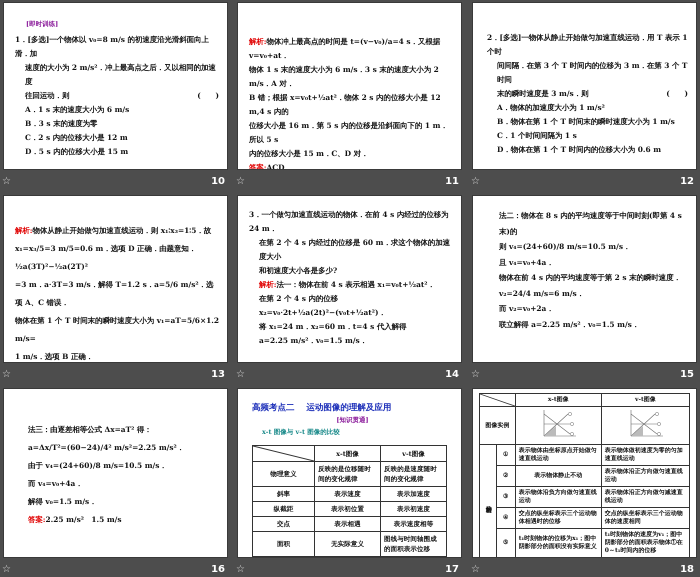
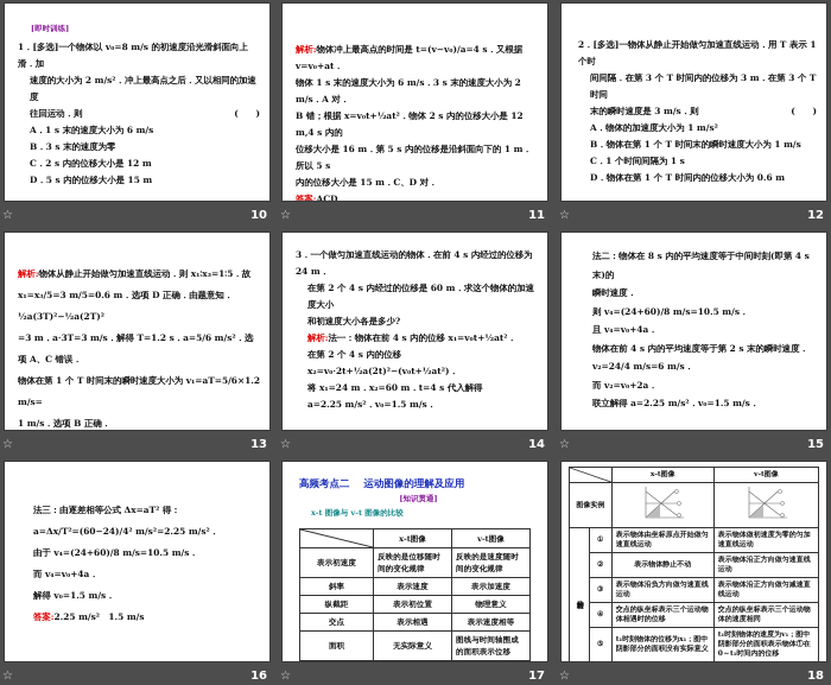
  [即时训练]
  1．[多选]一个物体以 v₀=8 m/s 的初速度沿光滑斜面向上滑．加
  速度的大小为 2 m/s²．冲上最高点之后．又以相同的加速度
  往回运动．则
  ( )
  A．1 s 末的速度大小为 6 m/s
  B．3 s 末的速度为零
  C．2 s 内的位移大小是 12 m
  D．5 s 内的位移大小是 15 m
  ☆
  10
  解析:物体冲上最高点的时间是 t=(v−v₀)/a=4 s．又根据 v=v₀+at．
  物体 1 s 末的速度大小为 6 m/s．3 s 末的速度大小为 2 m/s．A 对．
  B 错；根据 x=v₀t+½at²．物体 2 s 内的位移大小是 12 m,4 s 内的
  位移大小是 16 m．第 5 s 内的位移是沿斜面向下的 1 m．所以 5 s
  内的位移大小是 15 m．C、D 对．
  答案:ACD
  ☆
  11
  2．[多选]一物体从静止开始做匀加速直线运动．用 T 表示 1 个时
  间间隔．在第 3 个 T 时间内的位移为 3 m．在第 3 个 T 时间
  末的瞬时速度是 3 m/s．则
  ( )
  A．物体的加速度大小为 1 m/s²
  B．物体在第 1 个 T 时间末的瞬时速度大小为 1 m/s
  C．1 个时间间隔为 1 s
  D．物体在第 1 个 T 时间内的位移大小为 0.6 m
  ☆
  12
  解析:物体从静止开始做匀加速直线运动．则 x₁∶x₃=1∶5．故
  x₁=x₃/5=3 m/5=0.6 m．选项 D 正确．由题意知．½a(3T)²−½a(2T)²
  =3 m．a·3T=3 m/s．解得 T=1.2 s．a=5/6 m/s²．选项 A、C 错误．
  物体在第 1 个 T 时间末的瞬时速度大小为 v₁=aT=5/6×1.2 m/s=
  1 m/s．选项 B 正确．
  ☆
  13
  3．一个做匀加速直线运动的物体．在前 4 s 内经过的位移为 24 m．
  在第 2 个 4 s 内经过的位移是 60 m．求这个物体的加速度大小
  和初速度大小各是多少?
- 解析:法一：物体在前 4 s 表示相遇 x₁=v₀t+½at²．
+ 解析:法一：物体在前 4 s 内的位移 x₁=v₀t+½at²．
  在第 2 个 4 s 内的位移
  x₂=v₀·2t+½a(2t)²−(v₀t+½at²)．
  将 x₁=24 m．x₂=60 m．t=4 s 代入解得
  a=2.25 m/s²．v₀=1.5 m/s．
  ☆
  14
  法二：物体在 8 s 内的平均速度等于中间时刻(即第 4 s 末)的
+ 瞬时速度．
  则 v₄=(24+60)/8 m/s=10.5 m/s．
  且 v₄=v₀+4a．
  物体在前 4 s 内的平均速度等于第 2 s 末的瞬时速度．
  v₂=24/4 m/s=6 m/s．
  而 v₂=v₀+2a．
  联立解得 a=2.25 m/s²．v₀=1.5 m/s．
  ☆
  15
  法三：由逐差相等公式 Δx=aT² 得：
  a=Δx/T²=(60−24)/4² m/s²=2.25 m/s²．
  由于 v₄=(24+60)/8 m/s=10.5 m/s．
  而 v₄=v₀+4a．
  解得 v₀=1.5 m/s．
  答案:2.25 m/s² 1.5 m/s
  ☆
  16
  高频考点二 运动图像的理解及应用
  [知识贯通]
  x-t 图像与 v-t 图像的比较
  	x-t图像	v-t图像
- 物理意义	反映的是位移随时间的变化规律	反映的是速度随时间的变化规律
+ 表示初速度	反映的是位移随时间的变化规律	反映的是速度随时间的变化规律
  斜率	表示速度	表示加速度
- 纵截距	表示初位置	表示初速度
+ 纵截距	表示初位置	物理意义
  交点	表示相遇	表示速度相等
  面积	无实际意义	图线与时间轴围成的面积表示位移
  ☆
  17
  ☆
  18
